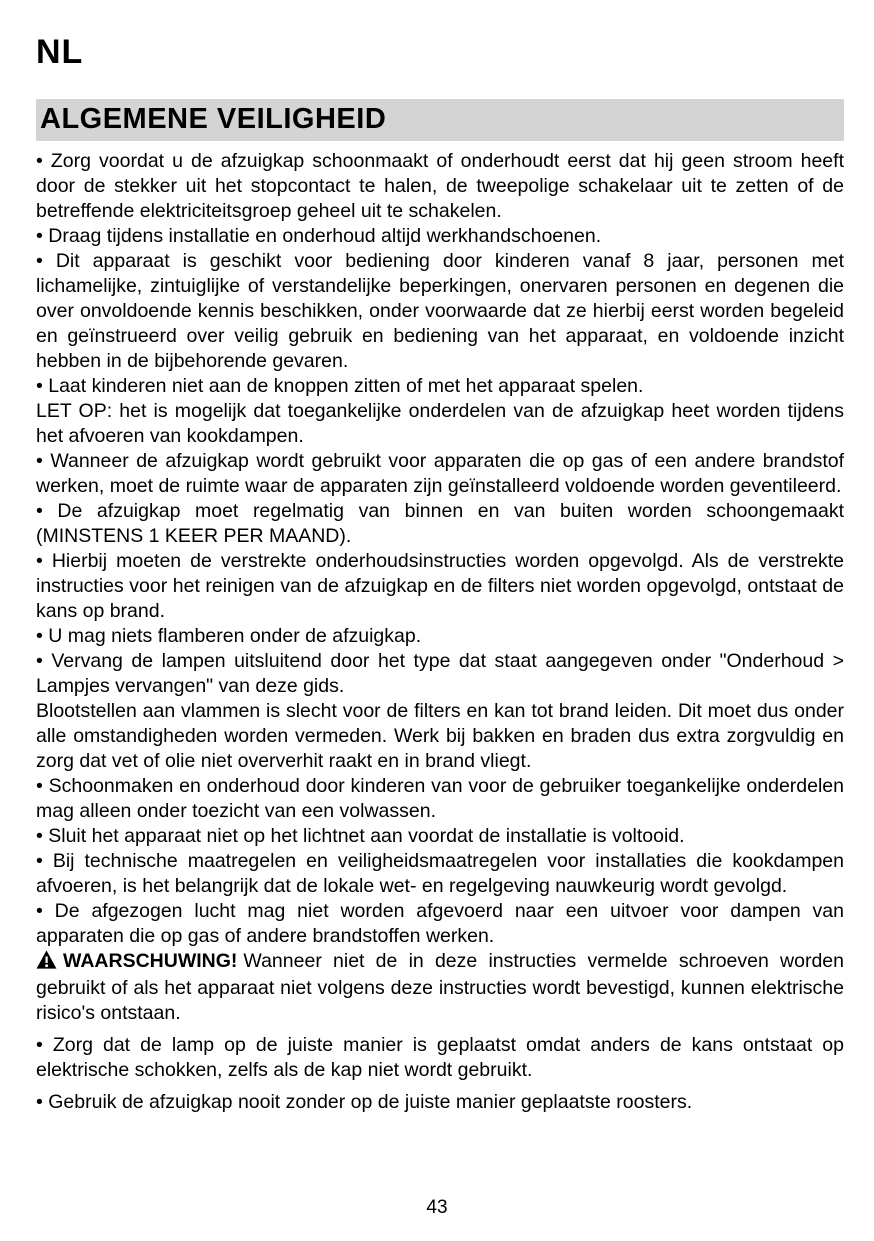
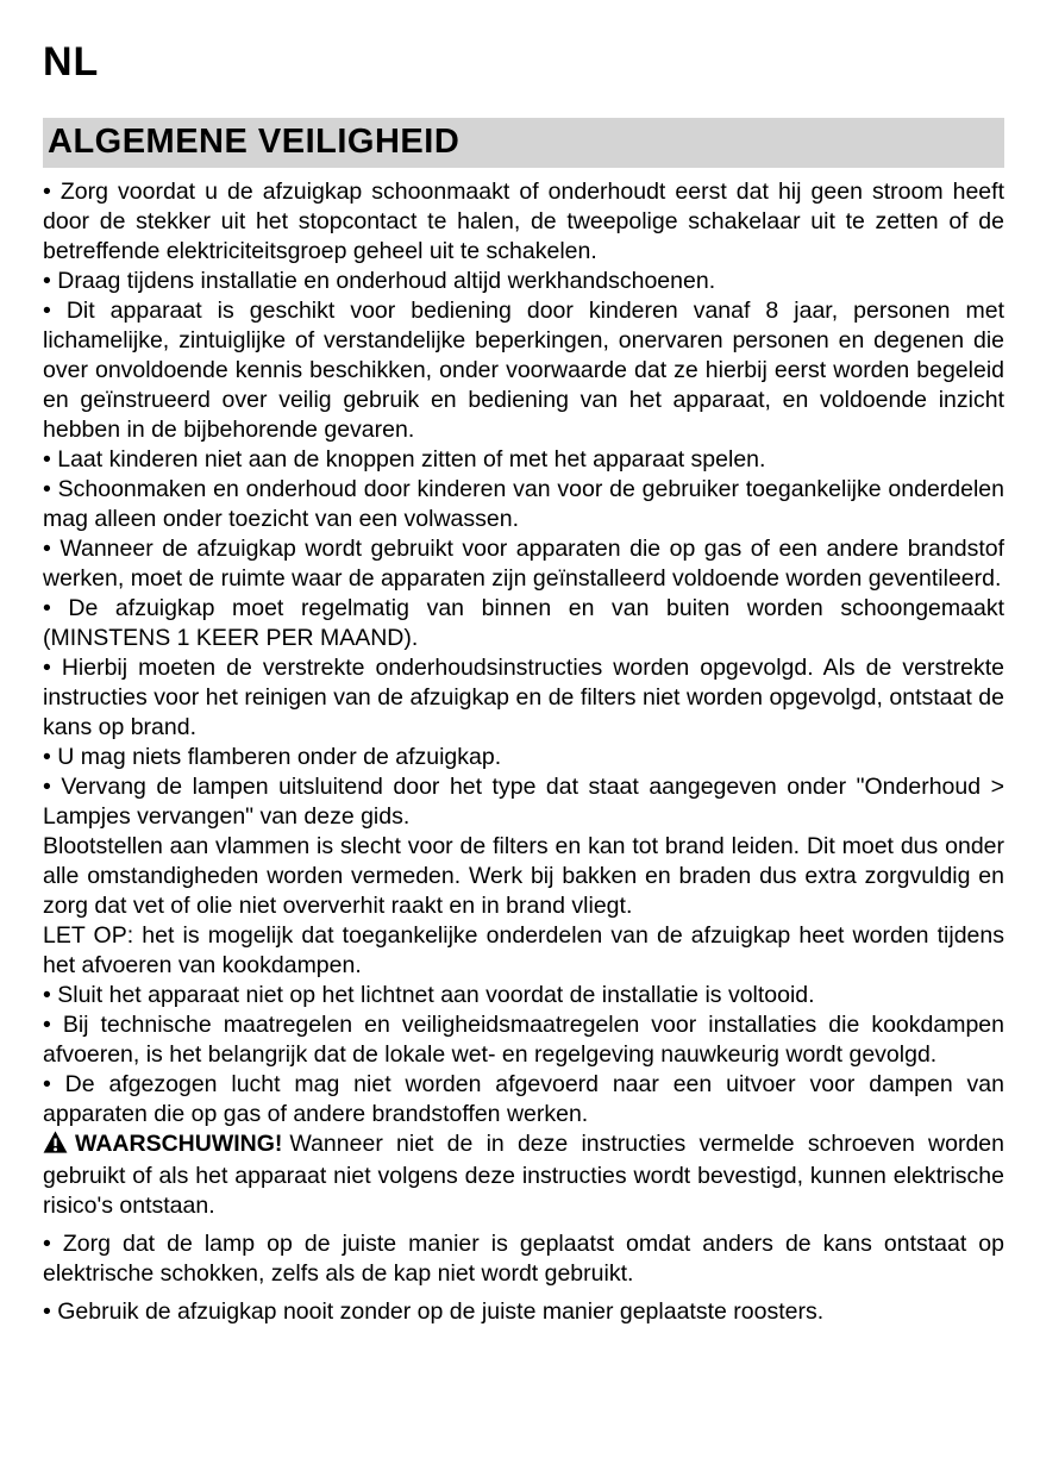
  NL
  ALGEMENE VEILIGHEID
  • Zorg voordat u de afzuigkap schoonmaakt of onderhoudt eerst dat hij geen stroom heeft door de stekker uit het stopcontact te halen, de tweepolige schakelaar uit te zetten of de betreffende elektriciteitsgroep geheel uit te schakelen.
  • Draag tijdens installatie en onderhoud altijd werkhandschoenen.
  • Dit apparaat is geschikt voor bediening door kinderen vanaf 8 jaar, personen met lichamelijke, zintuiglijke of verstandelijke beperkingen, onervaren personen en degenen die over onvoldoende kennis beschikken, onder voorwaarde dat ze hierbij eerst worden begeleid en geïnstrueerd over veilig gebruik en bediening van het apparaat, en voldoende inzicht hebben in de bijbehorende gevaren.
  • Laat kinderen niet aan de knoppen zitten of met het apparaat spelen.
- LET OP: het is mogelijk dat toegankelijke onderdelen van de afzuigkap heet worden tijdens het afvoeren van kookdampen.
+ • Schoonmaken en onderhoud door kinderen van voor de gebruiker toegankelijke onderdelen mag alleen onder toezicht van een volwassen.
  • Wanneer de afzuigkap wordt gebruikt voor apparaten die op gas of een andere brandstof werken, moet de ruimte waar de apparaten zijn geïnstalleerd voldoende worden geventileerd.
  • De afzuigkap moet regelmatig van binnen en van buiten worden schoongemaakt (MINSTENS 1 KEER PER MAAND).
  • Hierbij moeten de verstrekte onderhoudsinstructies worden opgevolgd. Als de verstrekte instructies voor het reinigen van de afzuigkap en de filters niet worden opgevolgd, ontstaat de kans op brand.
  • U mag niets flamberen onder de afzuigkap.
  • Vervang de lampen uitsluitend door het type dat staat aangegeven onder "Onderhoud > Lampjes vervangen" van deze gids.
  Blootstellen aan vlammen is slecht voor de filters en kan tot brand leiden. Dit moet dus onder alle omstandigheden worden vermeden. Werk bij bakken en braden dus extra zorgvuldig en zorg dat vet of olie niet oververhit raakt en in brand vliegt.
- • Schoonmaken en onderhoud door kinderen van voor de gebruiker toegankelijke onderdelen mag alleen onder toezicht van een volwassen.
+ LET OP: het is mogelijk dat toegankelijke onderdelen van de afzuigkap heet worden tijdens het afvoeren van kookdampen.
  • Sluit het apparaat niet op het lichtnet aan voordat de installatie is voltooid.
  • Bij technische maatregelen en veiligheidsmaatregelen voor installaties die kookdampen afvoeren, is het belangrijk dat de lokale wet- en regelgeving nauwkeurig wordt gevolgd.
  • De afgezogen lucht mag niet worden afgevoerd naar een uitvoer voor dampen van apparaten die op gas of andere brandstoffen werken.
  WAARSCHUWING! Wanneer niet de in deze instructies vermelde schroeven worden gebruikt of als het apparaat niet volgens deze instructies wordt bevestigd, kunnen elektrische risico's ontstaan.
  • Zorg dat de lamp op de juiste manier is geplaatst omdat anders de kans ontstaat op elektrische schokken, zelfs als de kap niet wordt gebruikt.
  • Gebruik de afzuigkap nooit zonder op de juiste manier geplaatste roosters.
- 43
